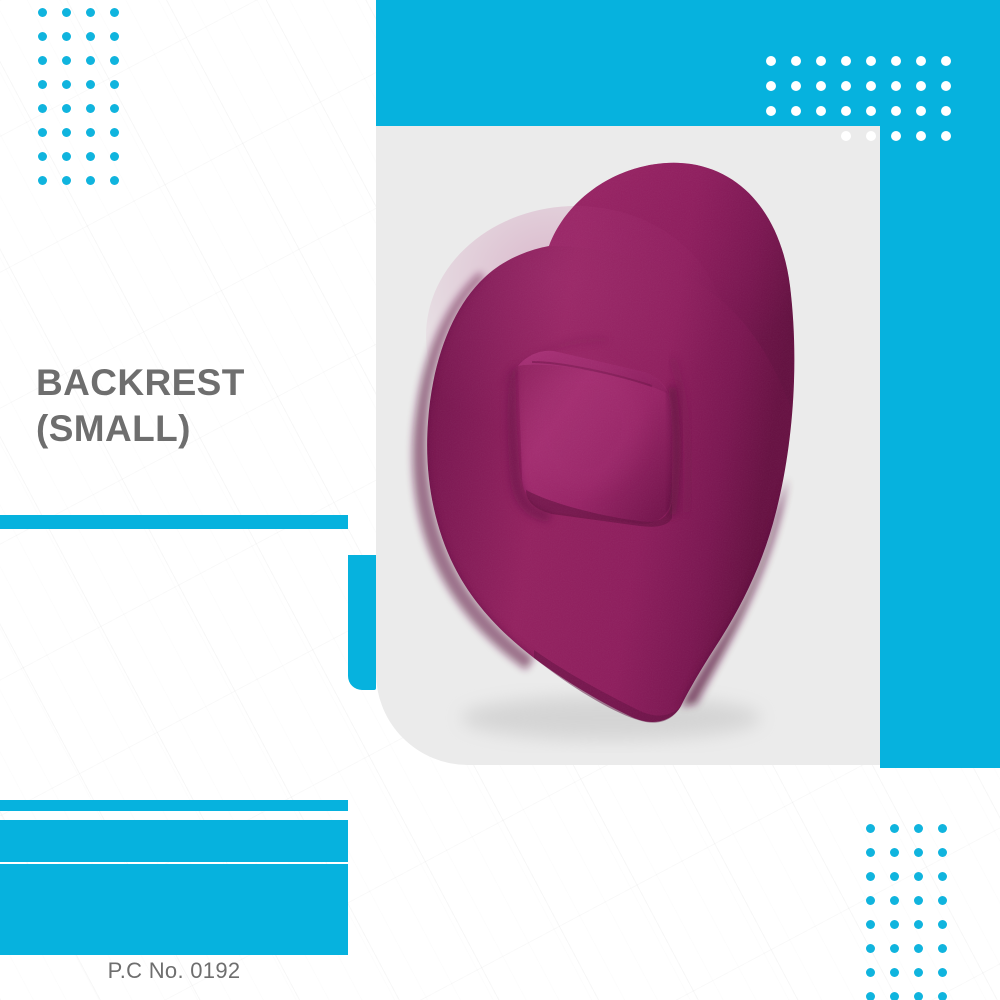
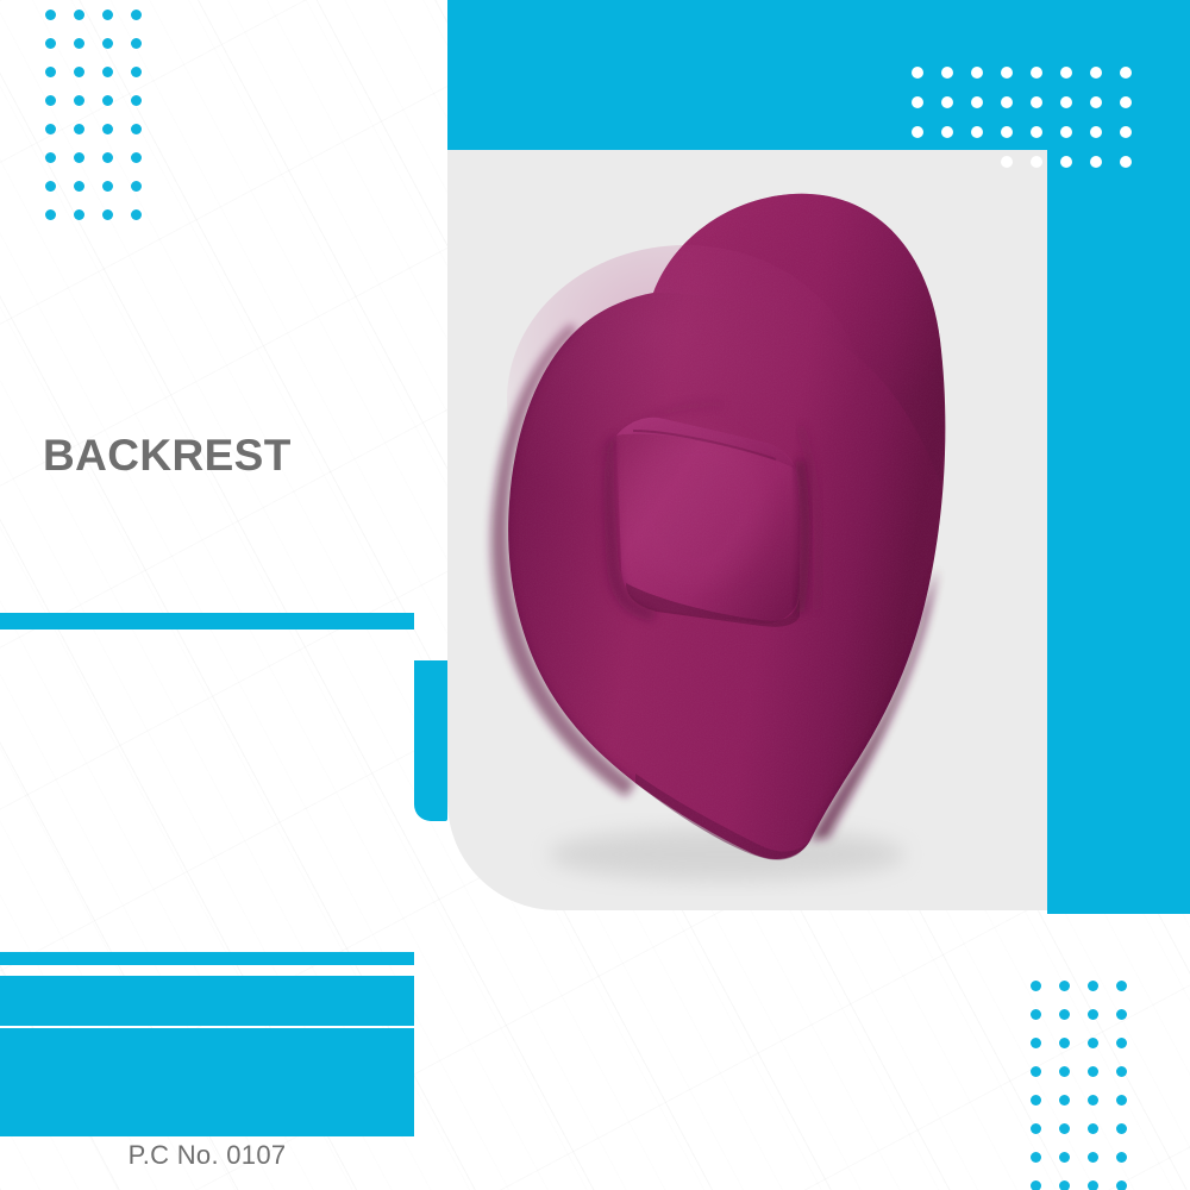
  BACKREST
- (SMALL)
- P.C No. 0192
+ P.C No. 0107
